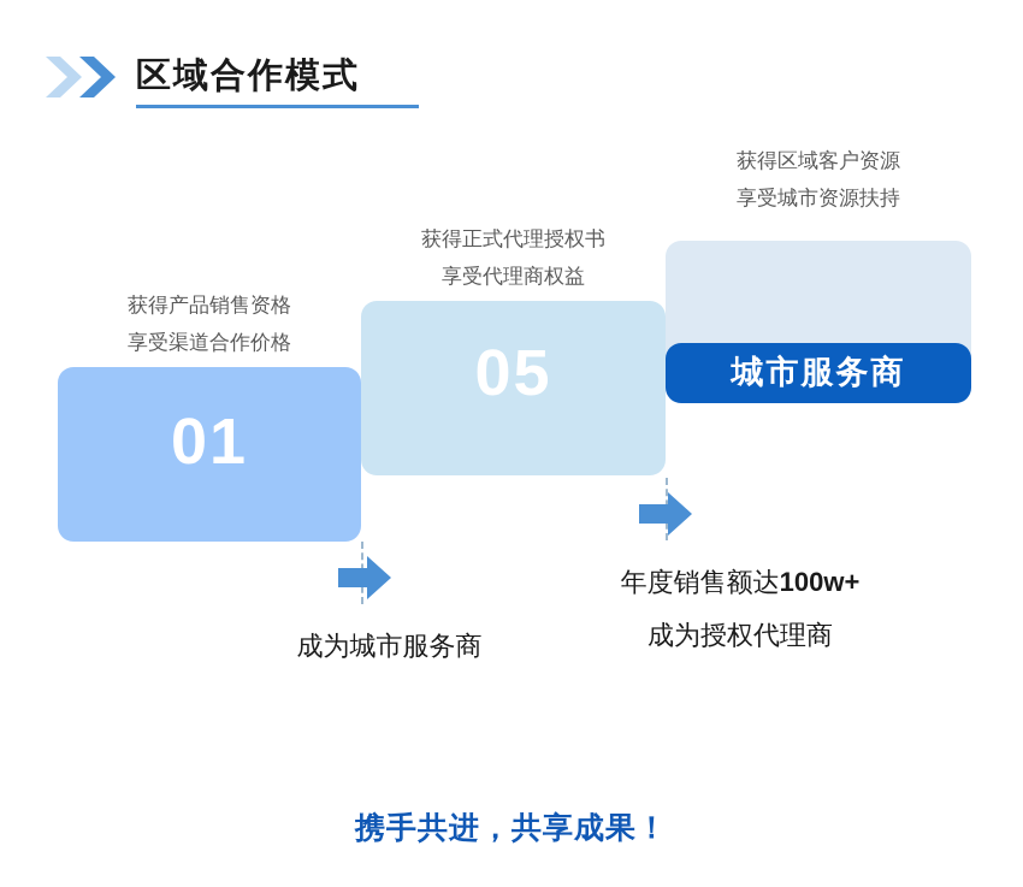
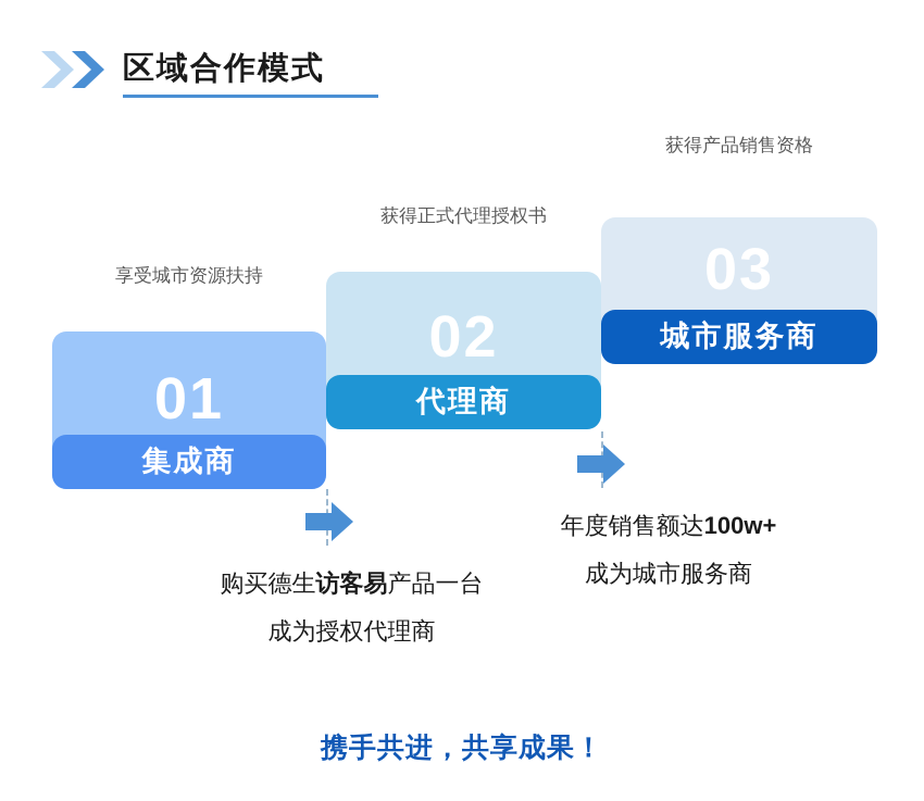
  区域合作模式
- 获得产品销售资格
+ 享受城市资源扶持
- 享受渠道合作价格
  获得正式代理授权书
- 享受代理商权益
- 获得区域客户资源
- 享受城市资源扶持
+ 获得产品销售资格
  01
+ 集成商
- 05
+ 02
+ 代理商
+ 03
  城市服务商
+ 购买德生访客易产品一台
- 成为城市服务商
+ 成为授权代理商
  年度销售额达100w+
- 成为授权代理商
+ 成为城市服务商
  携手共进，共享成果！
